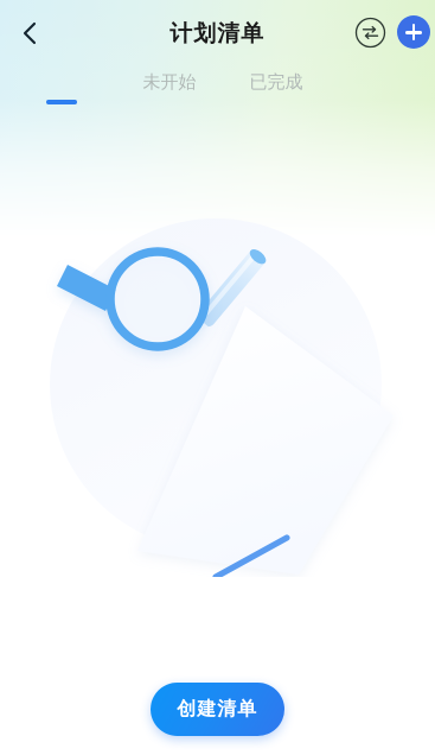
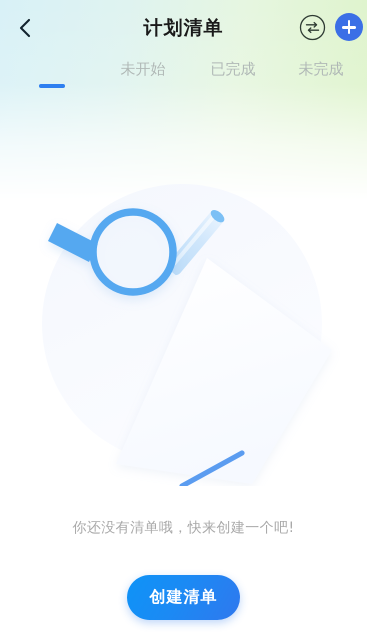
  计划清单
  未开始
  已完成
+ 未完成
+ 你还没有清单哦，快来创建一个吧!
  创建清单
